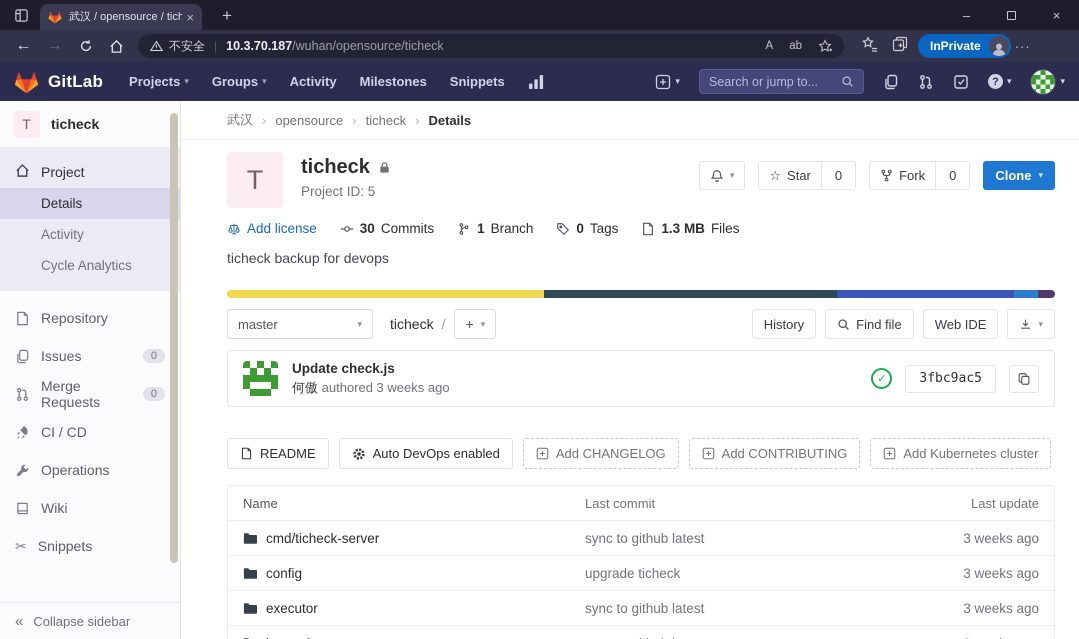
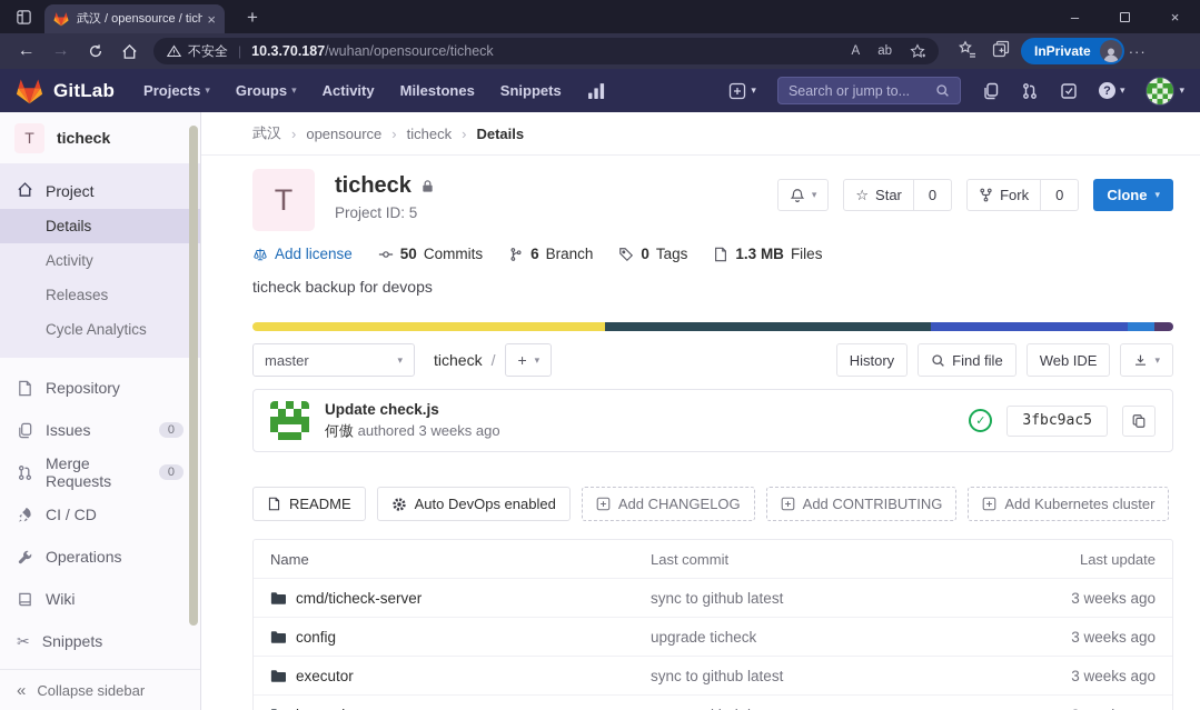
  武汉 / opensource / tich
  ×
  +
  –
  ×
  ←
  →
  不安全
  |
  10.3.70.187/wuhan/opensource/ticheck
  A
  ab
  InPrivate
  ···
  GitLab
  Projects
  ▾
  Groups
  ▾
  Activity
  Milestones
  Snippets
  ▾
  Search or jump to...
  ?
  ▾
  ▾
  T
  ticheck
  Project
  Details
  Activity
+ Releases
  Cycle Analytics
  Repository
  Issues
  0
  Merge Requests
  0
  CI / CD
  Operations
  Wiki
  ✂
  Snippets
  «
  Collapse sidebar
  武汉
  ›
  opensource
  ›
  ticheck
  ›
  Details
  T
  ticheck
  Project ID: 5
  ▾
  ☆
  Star
  0
  Fork
  0
  Clone
  ▾
  Add license
- 30
+ 50
  Commits
- 1
+ 6
  Branch
  0
  Tags
  1.3 MB
  Files
  ticheck backup for devops
  master
  ▾
  ticheck
  /
  +
  ▾
  History
  Find file
  Web IDE
  ▾
  Update check.js
  何傲 authored 3 weeks ago
  ✓
  3fbc9ac5
  README
  Auto DevOps enabled
  Add CHANGELOG
  Add CONTRIBUTING
  Add Kubernetes cluster
  Name
  Last commit
  Last update
  cmd/ticheck-server
  sync to github latest
  3 weeks ago
  config
  upgrade ticheck
  3 weeks ago
  executor
  sync to github latest
  3 weeks ago
